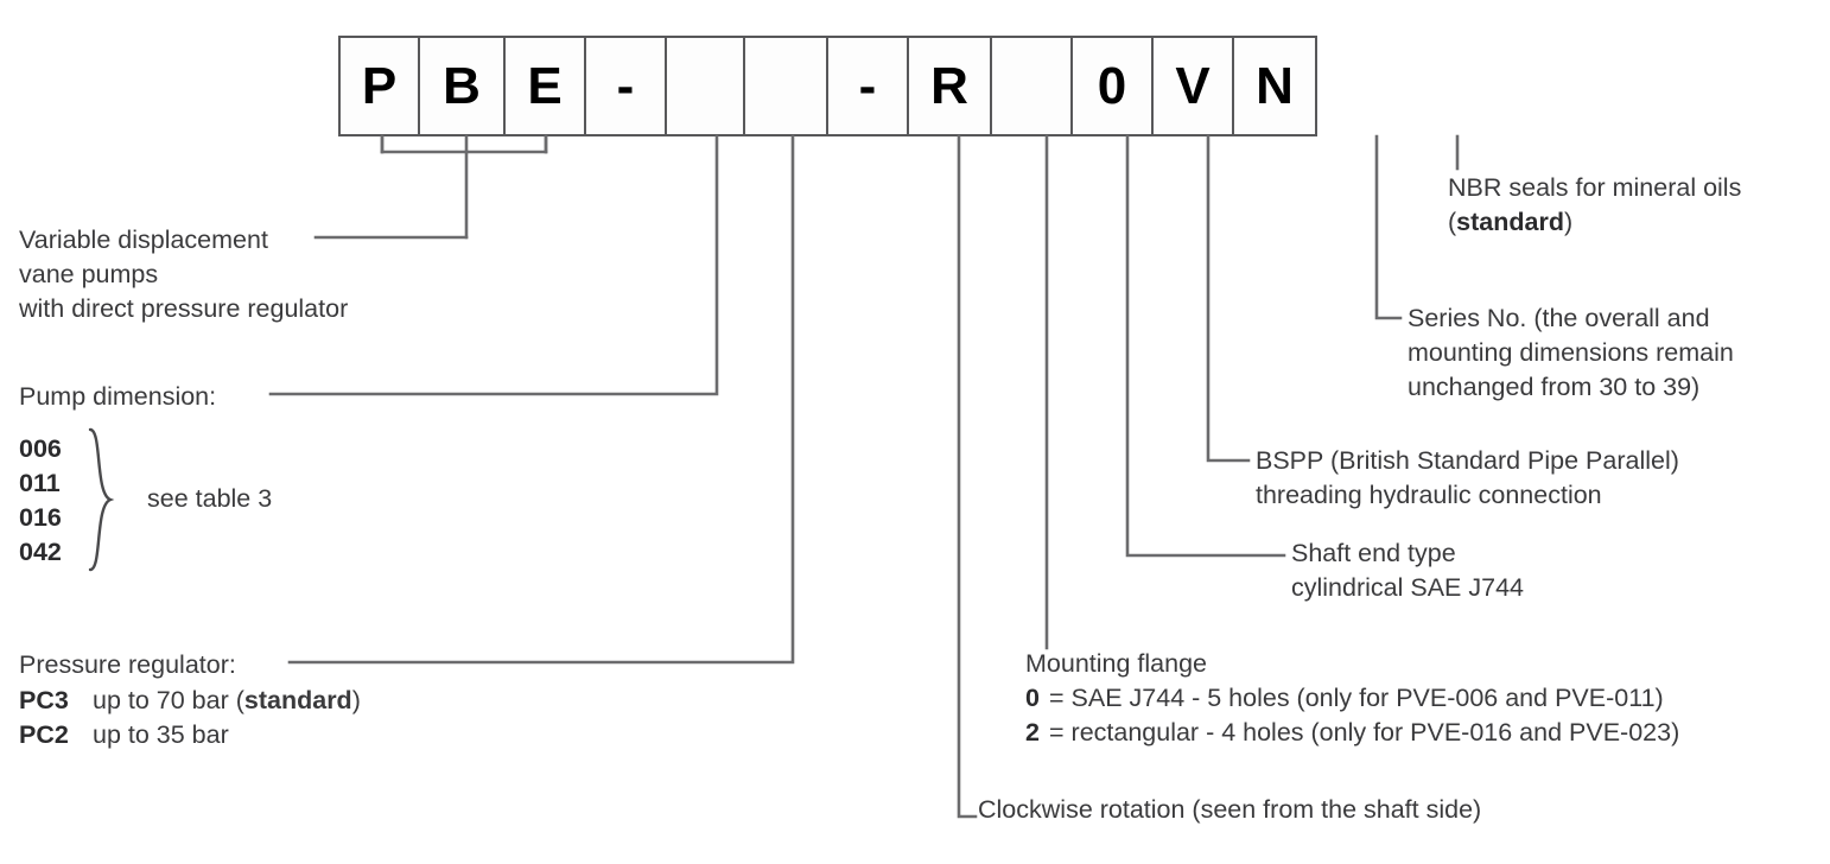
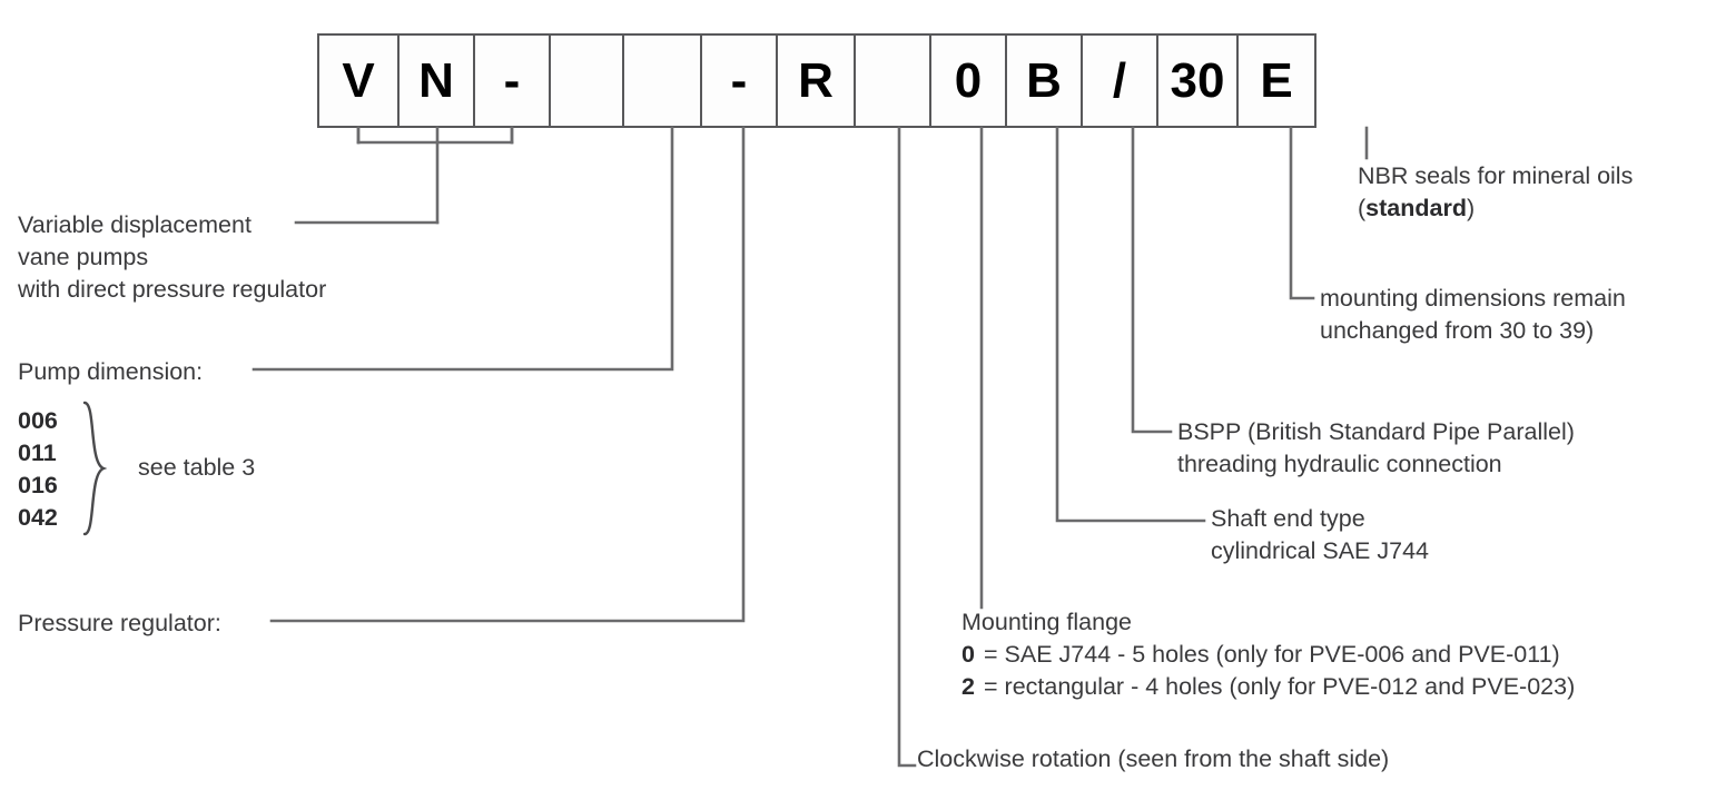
- P
- B
+ V
- E
+ N
  -
  -
  R
  0
- V
+ B
+ /
+ 30
- N
+ E
  Variable displacement
  vane pumps
  with direct pressure regulator
  Pump dimension:
  006
  011
  016
  042
  see table 3
  Pressure regulator:
- PC3
- up to 70 bar (standard)
- PC2
- up to 35 bar
  NBR seals for mineral oils
  (standard)
- Series No. (the overall and
  mounting dimensions remain
  unchanged from 30 to 39)
  BSPP (British Standard Pipe Parallel)
  threading hydraulic connection
  Shaft end type
  cylindrical SAE J744
  Mounting flange
  0
  = SAE J744 - 5 holes (only for PVE-006 and PVE-011)
  2
- = rectangular - 4 holes (only for PVE-016 and PVE-023)
+ = rectangular - 4 holes (only for PVE-012 and PVE-023)
  Clockwise rotation (seen from the shaft side)
